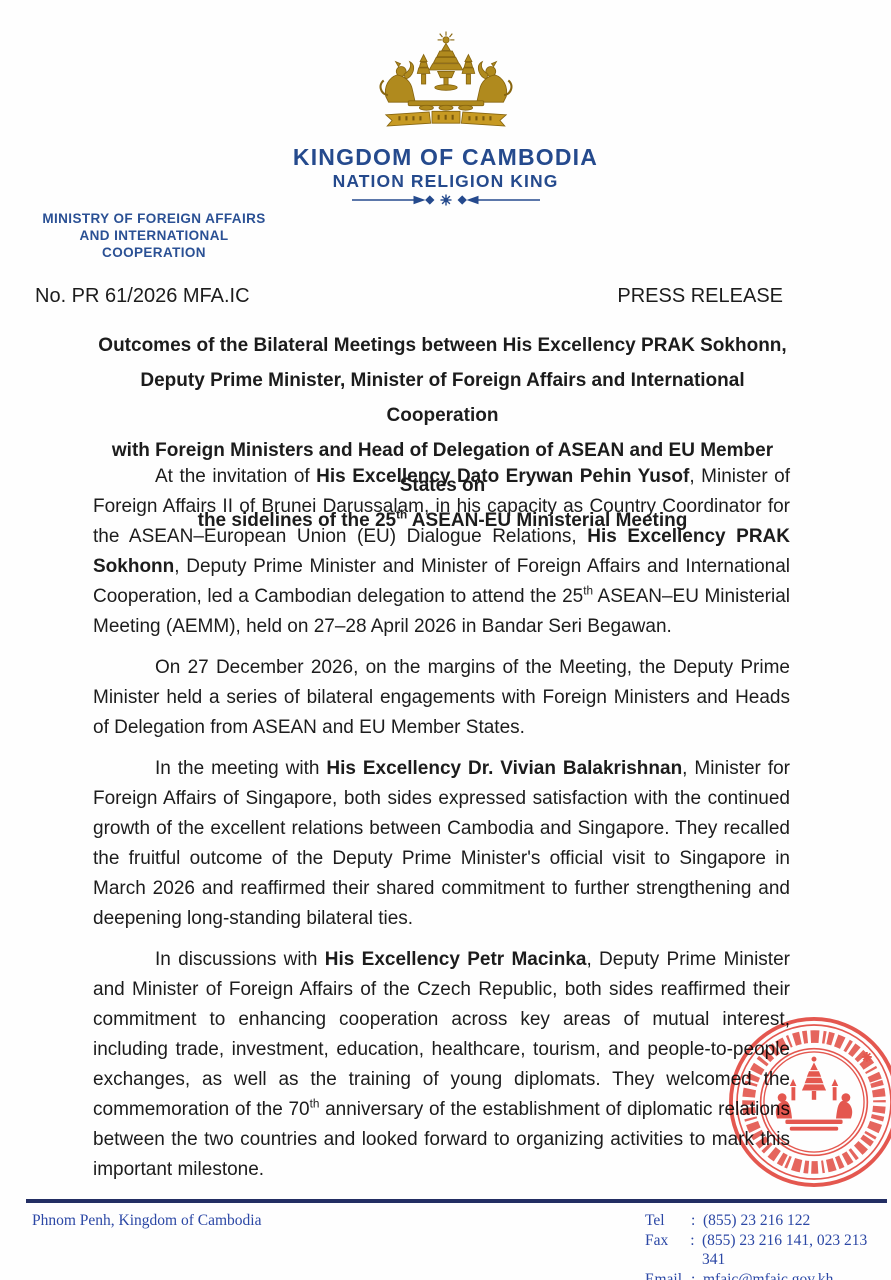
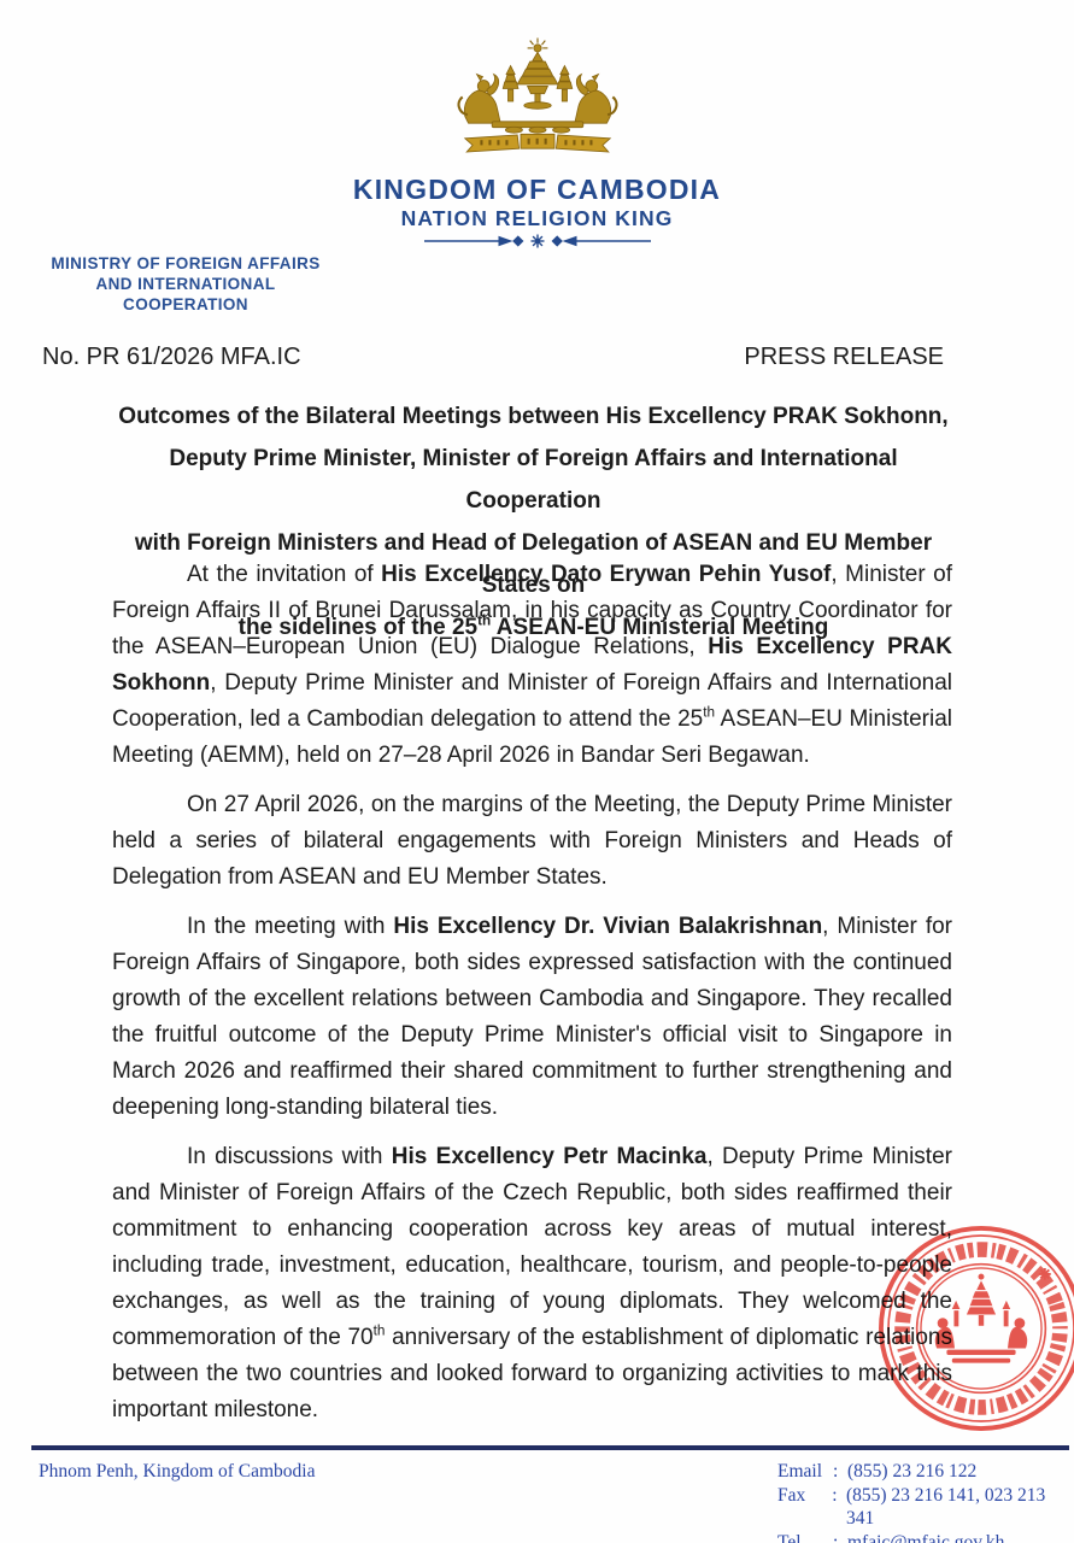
  KINGDOM OF CAMBODIA
  NATION RELIGION KING
  MINISTRY OF FOREIGN AFFAIRS
  AND INTERNATIONAL COOPERATION
  No. PR 61/2026 MFA.IC
  PRESS RELEASE
  Outcomes of the Bilateral Meetings between His Excellency PRAK Sokhonn,
  Deputy Prime Minister, Minister of Foreign Affairs and International Cooperation
  with Foreign Ministers and Head of Delegation of ASEAN and EU Member States on
  the sidelines of the 25th ASEAN-EU Ministerial Meeting
  At the invitation of His Excellency Dato Erywan Pehin Yusof, Minister of Foreign Affairs II of Brunei Darussalam, in his capacity as Country Coordinator for the ASEAN–European Union (EU) Dialogue Relations, His Excellency PRAK Sokhonn, Deputy Prime Minister and Minister of Foreign Affairs and International Cooperation, led a Cambodian delegation to attend the 25th ASEAN–EU Ministerial Meeting (AEMM), held on 27–28 April 2026 in Bandar Seri Begawan.
- On 27 December 2026, on the margins of the Meeting, the Deputy Prime Minister held a series of bilateral engagements with Foreign Ministers and Heads of Delegation from ASEAN and EU Member States.
+ On 27 April 2026, on the margins of the Meeting, the Deputy Prime Minister held a series of bilateral engagements with Foreign Ministers and Heads of Delegation from ASEAN and EU Member States.
  In the meeting with His Excellency Dr. Vivian Balakrishnan, Minister for Foreign Affairs of Singapore, both sides expressed satisfaction with the continued growth of the excellent relations between Cambodia and Singapore. They recalled the fruitful outcome of the Deputy Prime Minister's official visit to Singapore in March 2026 and reaffirmed their shared commitment to further strengthening and deepening long-standing bilateral ties.
  In discussions with His Excellency Petr Macinka, Deputy Prime Minister and Minister of Foreign Affairs of the Czech Republic, both sides reaffirmed their commitment to enhancing cooperation across key areas of mutual interest, including trade, investment, education, healthcare, tourism, and people-to-pople exchanges, as well as the training of young diplomats. They welcomdhe commemoration of the 70th anniversary of the establishment of diplomatic ratin between the two countries and looked forward to organizing activities to mak this important milestone.
  Phnom Penh, Kingdom of Cambodia
- Tel
+ Email
  :
  (855) 23 216 122
  Fax
  :
  (855) 23 216 141, 023 213 341
- Email
+ Tel
  :
  mfaic@mfaic.gov.kh
